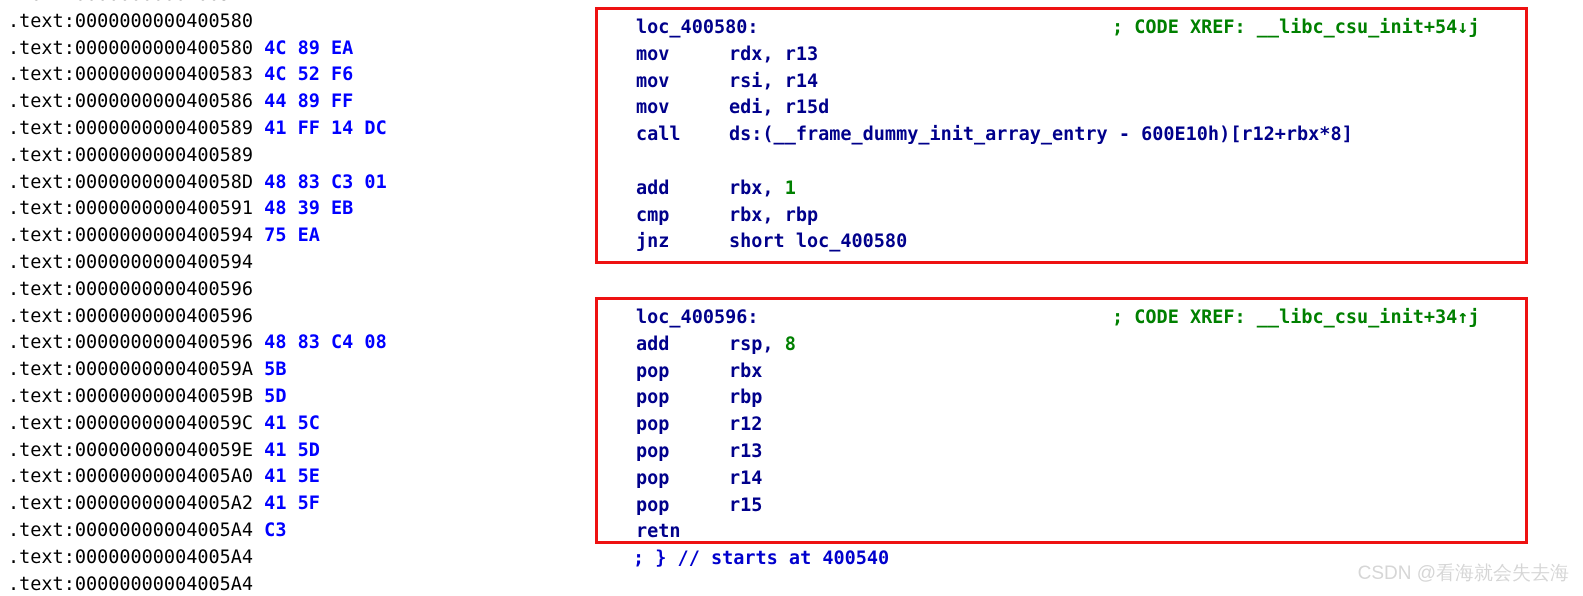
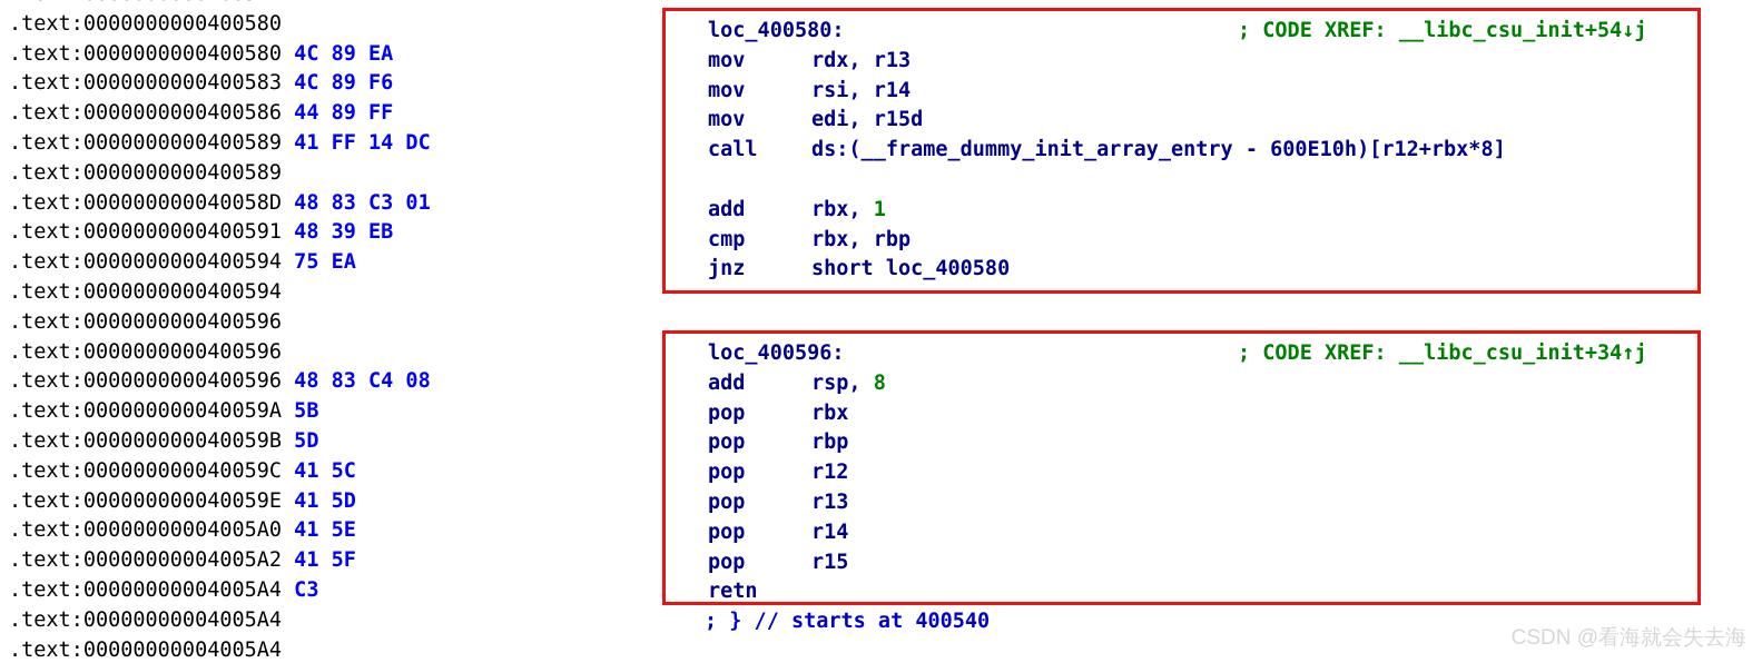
  .text:0000000000400580
  .text:0000000000400580 4C 89 EA
- .text:0000000000400583 4C 52 F6
+ .text:0000000000400583 4C 89 F6
  .text:0000000000400586 44 89 FF
  .text:0000000000400589 41 FF 14 DC
  .text:0000000000400589
  .text:000000000040058D 48 83 C3 01
  .text:0000000000400591 48 39 EB
  .text:0000000000400594 75 EA
  .text:0000000000400594
  .text:0000000000400596
  .text:0000000000400596
  .text:0000000000400596 48 83 C4 08
  .text:000000000040059A 5B
  .text:000000000040059B 5D
  .text:000000000040059C 41 5C
  .text:000000000040059E 41 5D
  .text:00000000004005A0 41 5E
  .text:00000000004005A2 41 5F
  .text:00000000004005A4 C3
  .text:00000000004005A4
  .text:00000000004005A4
  loc_400580:
  ; CODE XREF: __libc_csu_init+54↓j
  mov rdx, r13
  mov rsi, r14
  mov edi, r15d
  call ds:(__frame_dummy_init_array_entry - 600E10h)[r12+rbx*8]
  add rbx, 1
  cmp rbx, rbp
  jnz short loc_400580
  loc_400596:
  ; CODE XREF: __libc_csu_init+34↑j
  add rsp, 8
  pop rbx
  pop rbp
  pop r12
  pop r13
  pop r14
  pop r15
  retn
  ; } // starts at 400540
  CSDN @看海就会失去海
